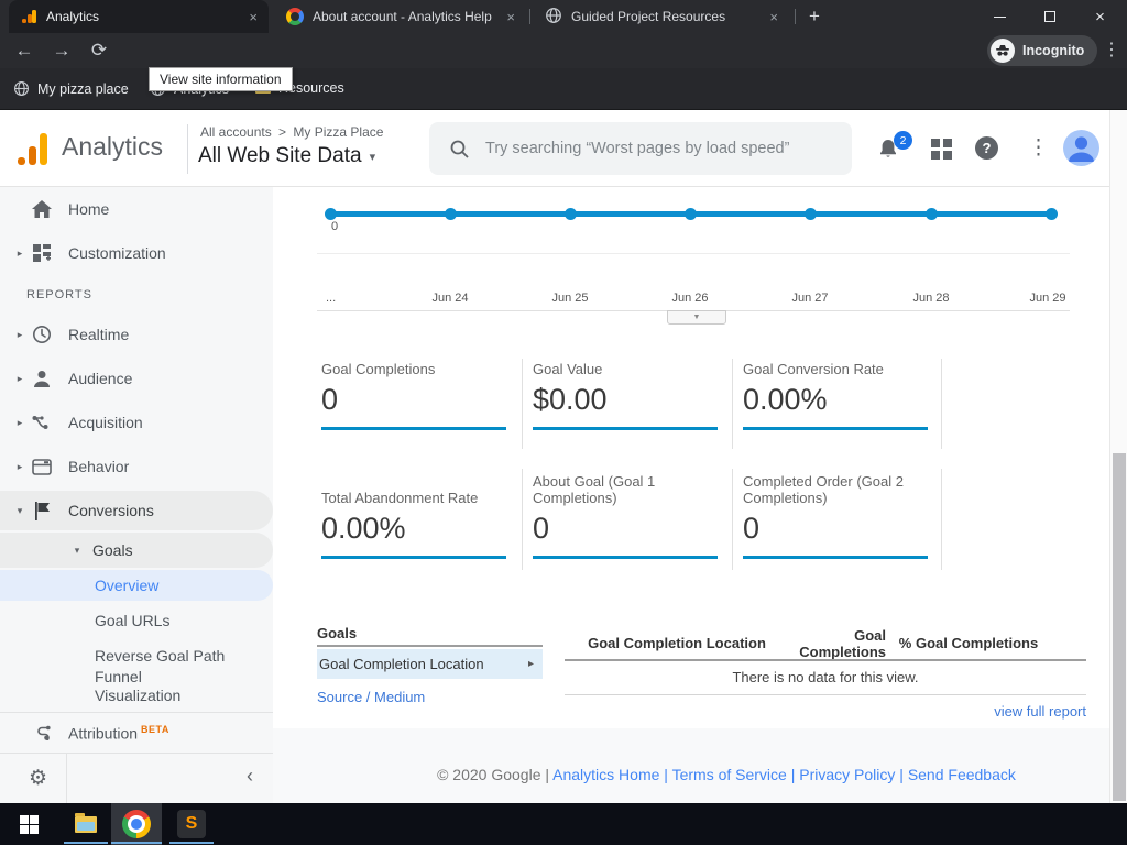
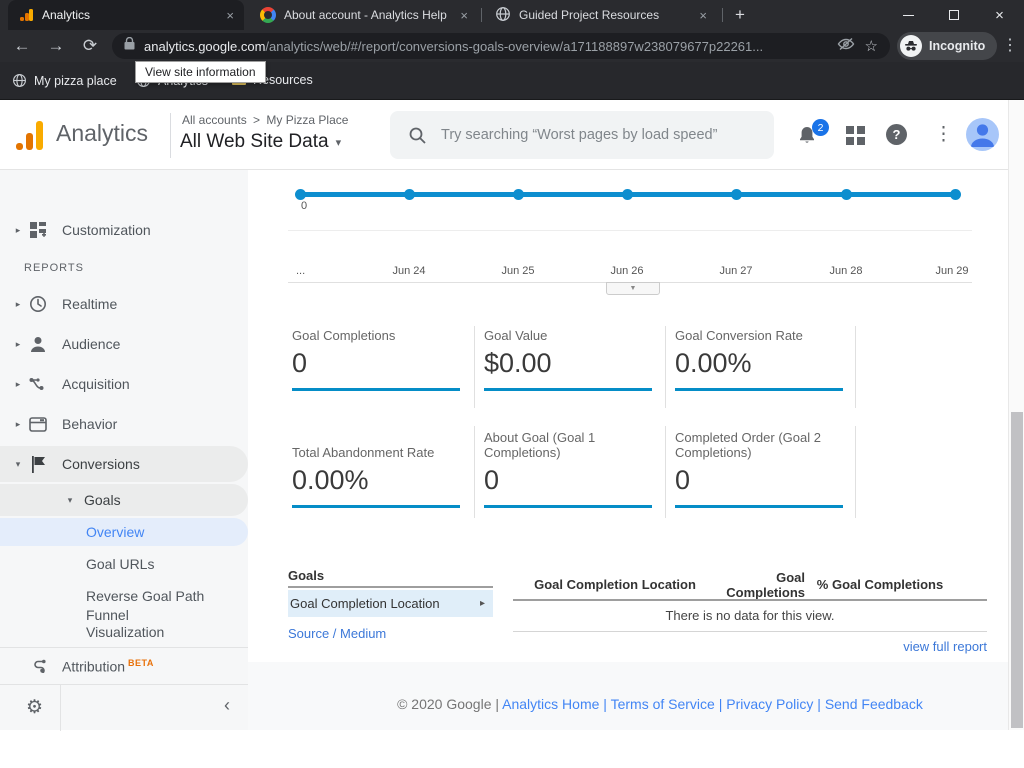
  Analytics
  ×
  About account - Analytics Help
  ×
  Guided Project Resources
  ×
  +
  ×
  ←
  →
  ⟳
+ analytics.google.com
+ /analytics/web/#/report/conversions-goals-overview/a171188897w238079677p22261...
+ ☆
  Incognito
  ⋮
  My pizza place
  esources
  View site information
  Analytics
  All accounts > My Pizza Place
  All Web Site Data
  ▾
  Try searching “Worst pages by load speed”
  2
  ?
  ⋮
- Home
  ▸
  Customization
  REPORTS
  ▸
  Realtime
  ▸
  Audience
  ▸
  Acquisition
  ▸
  Behavior
  ▾
  Conversions
  ▾
  Goals
  Overview
  Goal URLs
  Reverse Goal Path
  Funnel Visualization
  Attribution BETA
  ⚙
  ‹
  0
  ...
  Jun 24
  Jun 25
  Jun 26
  Jun 27
  Jun 28
  Jun 29
  Goal Completions
  0
  Goal Value
  $0.00
  Goal Conversion Rate
  0.00%
  Total Abandonment Rate
  0.00%
  About Goal (Goal 1 Completions)
  0
  Completed Order (Goal 2 Completions)
  0
  Goals
  Goal Completion Location
  ▸
  Source / Medium
  Goal Completion Location
  Goal Completions
  % Goal Completions
  There is no data for this view.
  view full report
  © 2020 Google | Analytics Home | Terms of Service | Privacy Policy | Send Feedback
- S
